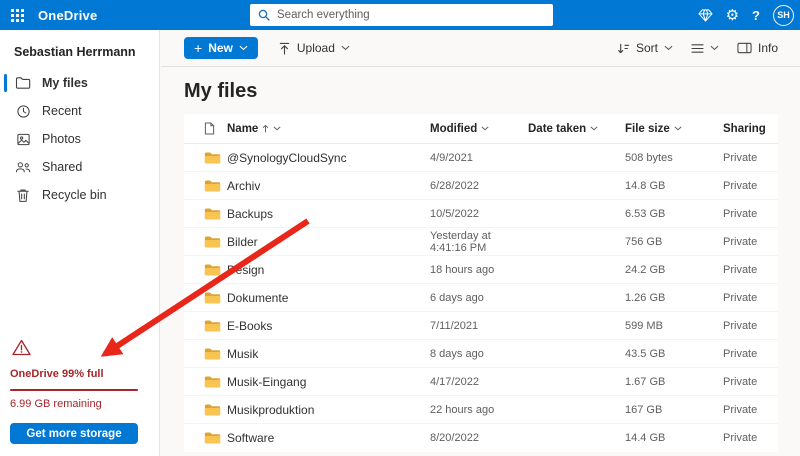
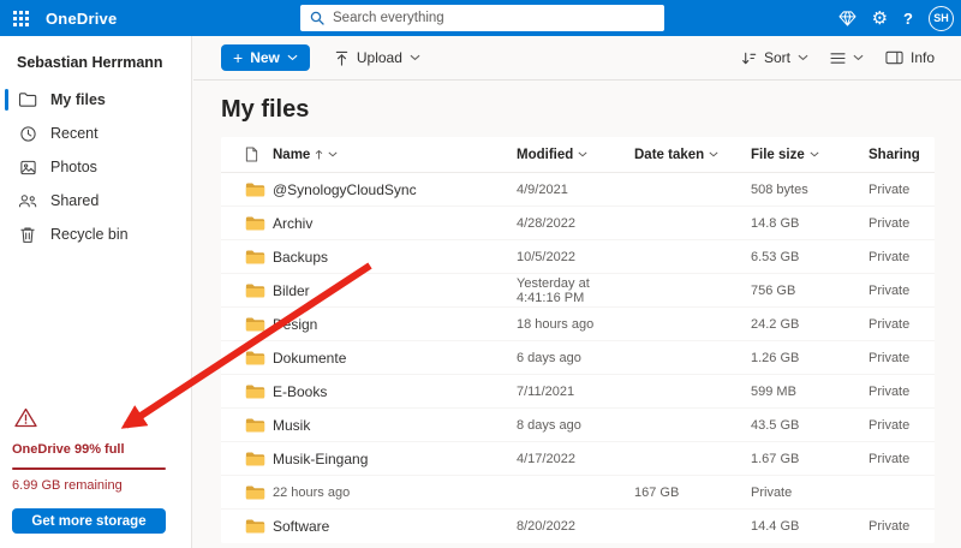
  OneDrive
  Search everything
  ⚙
  ?
  SH
  Sebastian Herrmann
  My files
  Recent
  Photos
  Shared
  Recycle bin
  OneDrive 99% full
  6.99 GB remaining
  Get more storage
  +
  New
  Upload
  Sort
  Info
  My files
  Name
  Modified
  Date taken
  File size
  Sharing
  @SynologyCloudSync
  4/9/2021
  508 bytes
  Private
  Archiv
- 6/28/2022
+ 4/28/2022
  14.8 GB
  Private
  Backups
  10/5/2022
  6.53 GB
  Private
  Bilder
  Yesterday at 4:41:16 PM
  756 GB
  Private
  18 hours ago
  24.2 GB
  Private
  Dokumente
  6 days ago
  1.26 GB
  Private
  E-Books
  7/11/2021
  599 MB
  Private
  Musik
  8 days ago
  43.5 GB
  Private
  Musik-Eingang
  4/17/2022
  1.67 GB
  Private
- Musikproduktion
  22 hours ago
  167 GB
  Private
  Software
  8/20/2022
  14.4 GB
  Private
